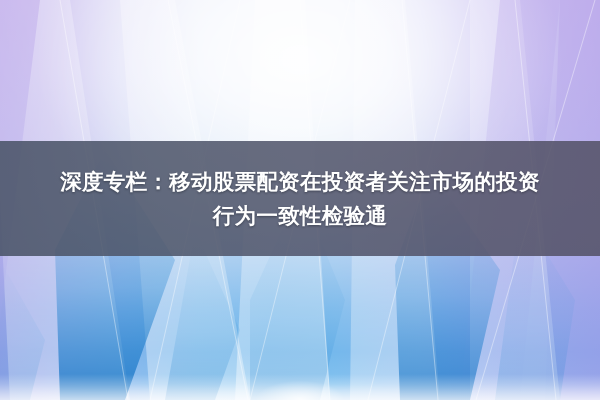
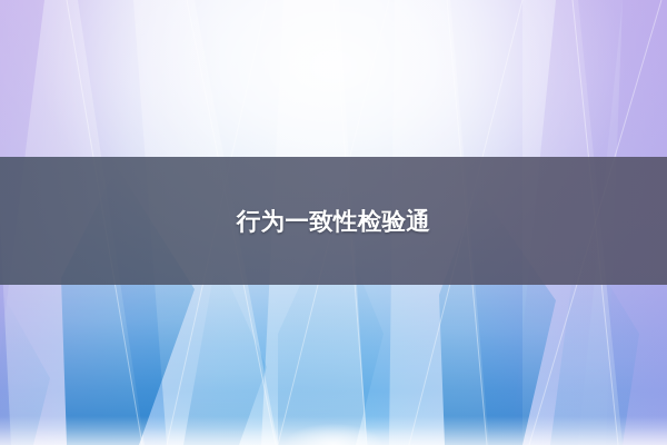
- 深度专栏：移动股票配资在投资者关注市场的投资
  行为一致性检验通
